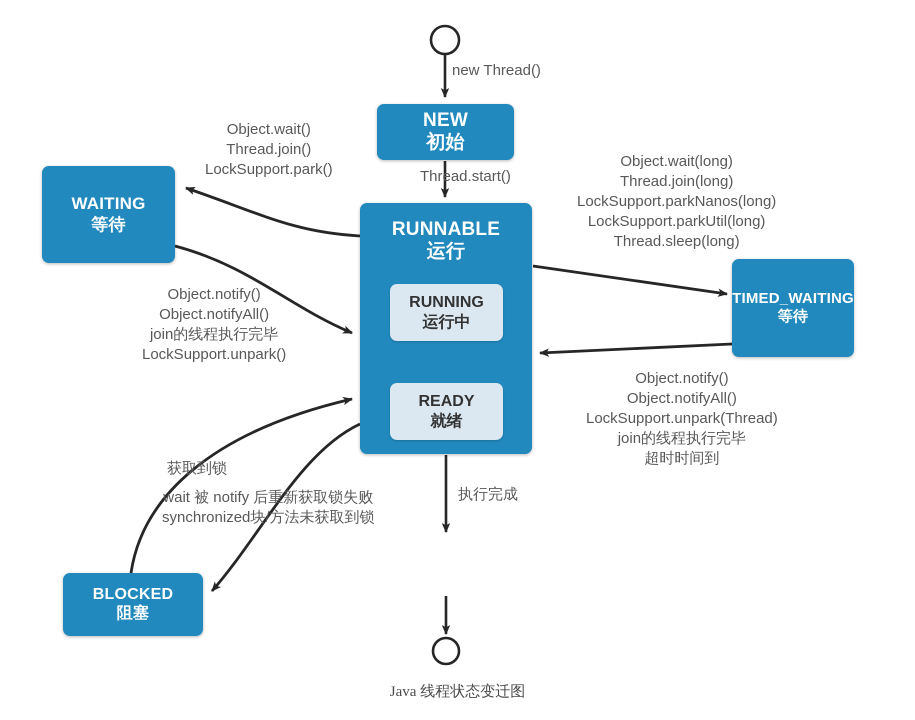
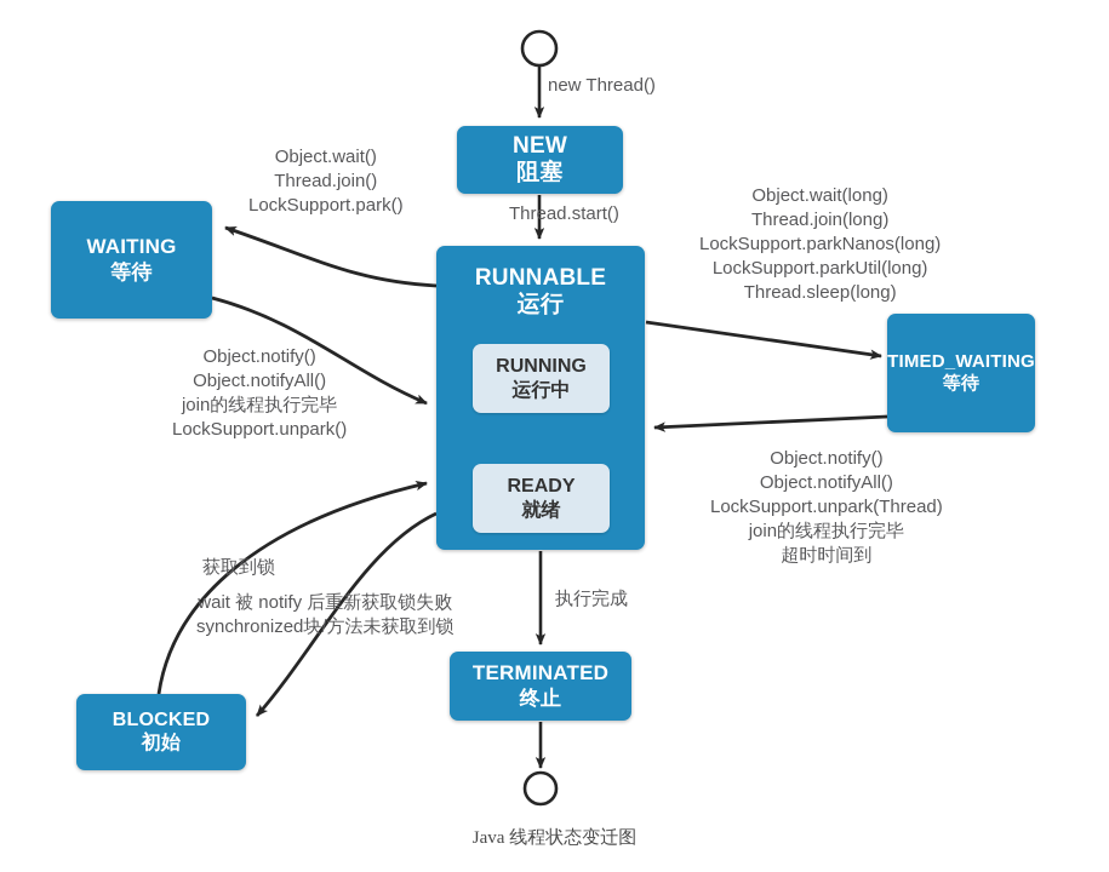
  NEW
- 初始
+ 阻塞
  RUNNABLE
  运行
  WAITING
  等待
  TIMED_WAITING
  等待
  BLOCKED
- 阻塞
+ 初始
+ TERMINATED
+ 终止
  RUNNING
  运行中
  READY
  就绪
  new Thread()
  Thread.start()
  Object.wait()
  Thread.join()
  LockSupport.park()
  Object.wait(long)
  Thread.join(long)
  LockSupport.parkNanos(long)
  LockSupport.parkUtil(long)
  Thread.sleep(long)
  Object.notify()
  Object.notifyAll()
  join的线程执行完毕
  LockSupport.unpark()
  Object.notify()
  Object.notifyAll()
  LockSupport.unpark(Thread)
  join的线程执行完毕
  超时时间到
  获取到锁
  wait 被 notify 后重新获取锁失败
  synchronized块/方法未获取到锁
  执行完成
  Java 线程状态变迁图
